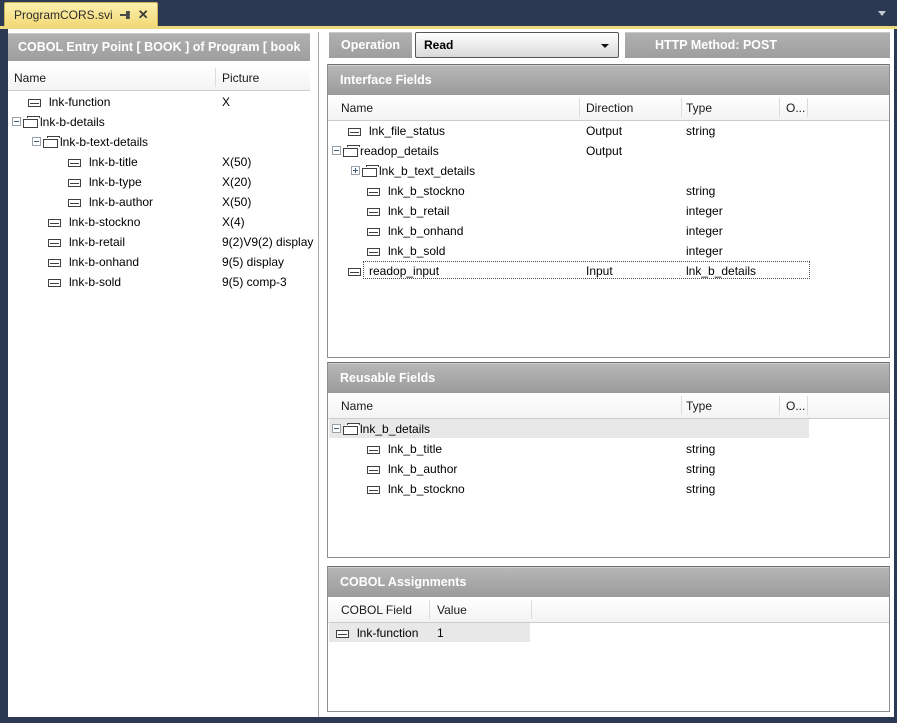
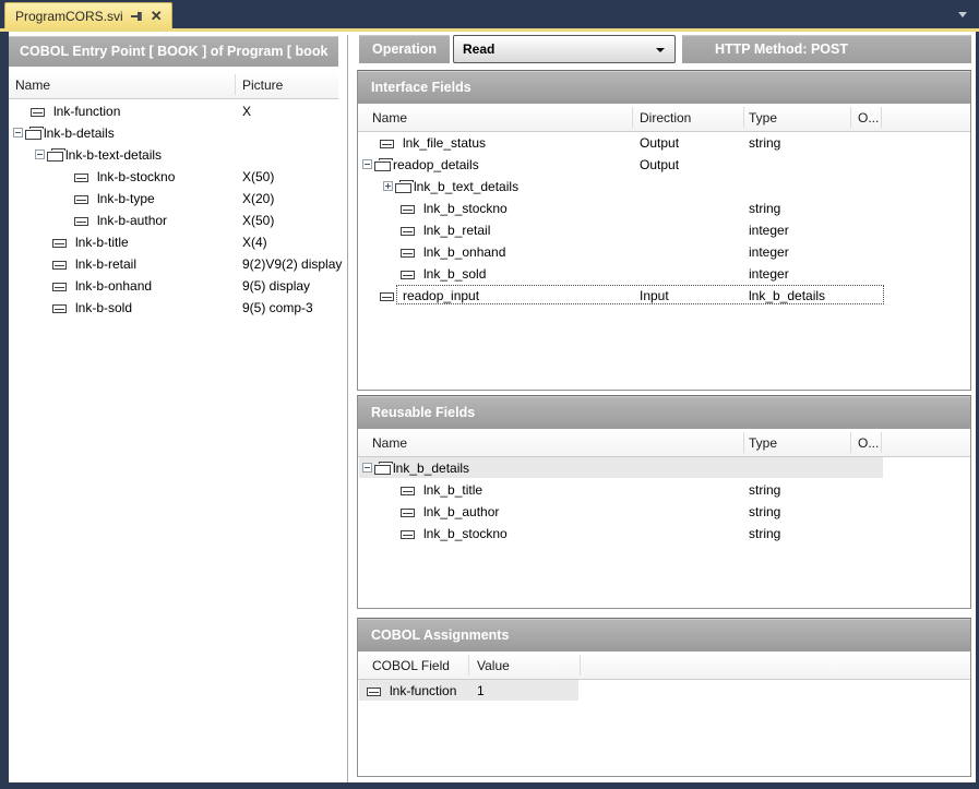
  ProgramCORS.svi
  ✕
  COBOL Entry Point [ BOOK ] of Program [ book
  Name
  Picture
  lnk-function
  X
  lnk-b-details
  lnk-b-text-details
- lnk-b-title
+ lnk-b-stockno
  X(50)
  lnk-b-type
  X(20)
  lnk-b-author
  X(50)
- lnk-b-stockno
+ lnk-b-title
  X(4)
  lnk-b-retail
  9(2)V9(2) display
  lnk-b-onhand
  9(5) display
  lnk-b-sold
  9(5) comp-3
  Operation
  Read
  HTTP Method: POST
  Interface Fields
  Name
  Direction
  Type
  O...
  lnk_file_status
  Output
  string
  readop_details
  Output
  lnk_b_text_details
  lnk_b_stockno
  string
  lnk_b_retail
  integer
  lnk_b_onhand
  integer
  lnk_b_sold
  integer
  readop_input
  Input
  lnk_b_details
  Reusable Fields
  Name
  Type
  O...
  lnk_b_details
  lnk_b_title
  string
  lnk_b_author
  string
  lnk_b_stockno
  string
  COBOL Assignments
  COBOL Field
  Value
  lnk-function
  1
